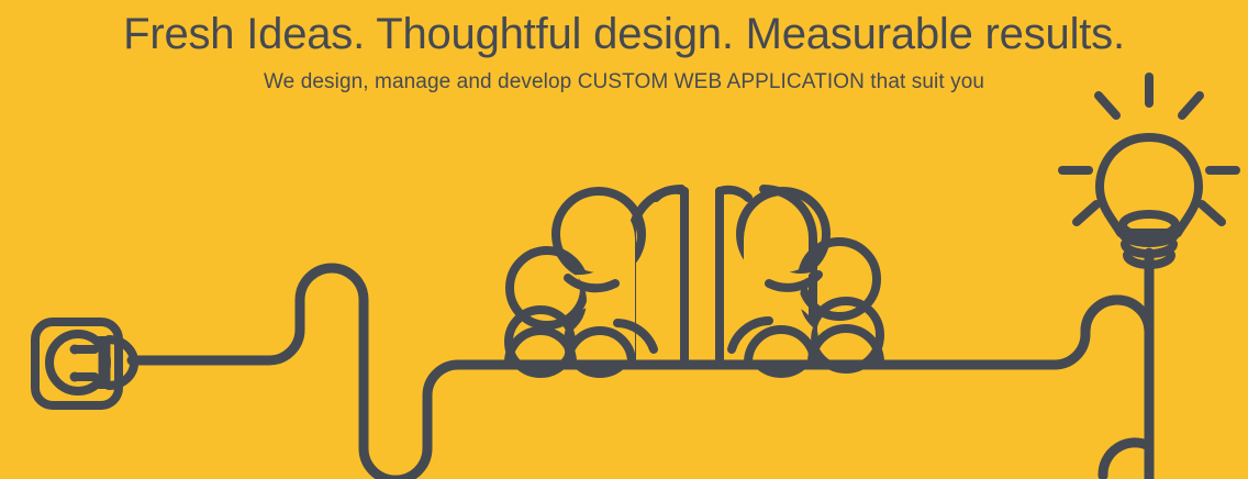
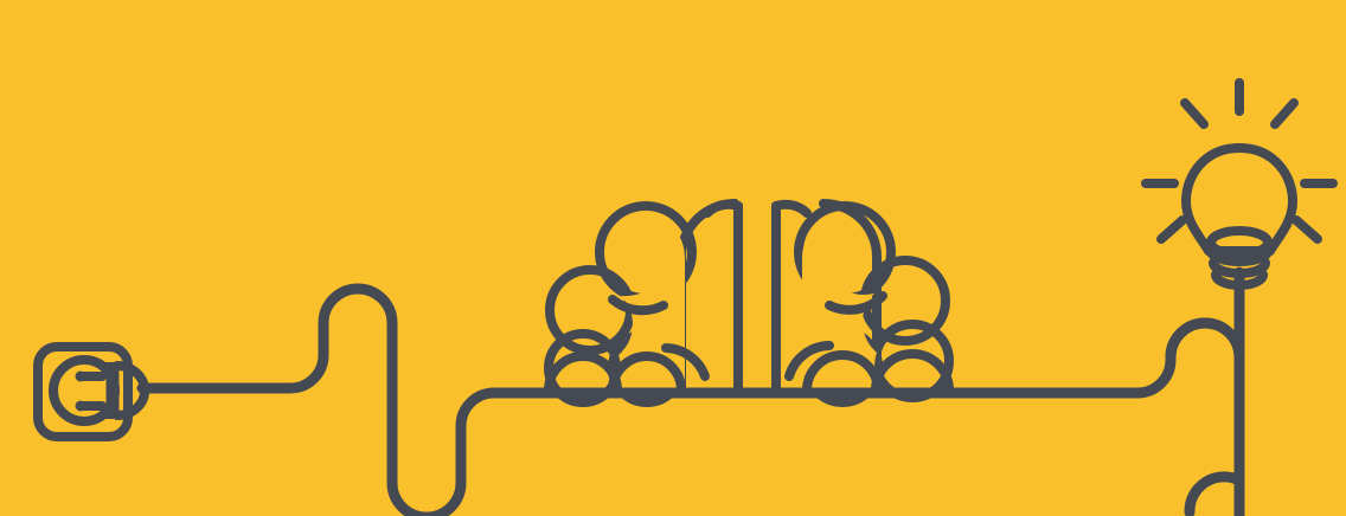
- Fresh Ideas. Thoughtful design. Measurable results.
- We design, manage and develop CUSTOM WEB APPLICATION that suit you
